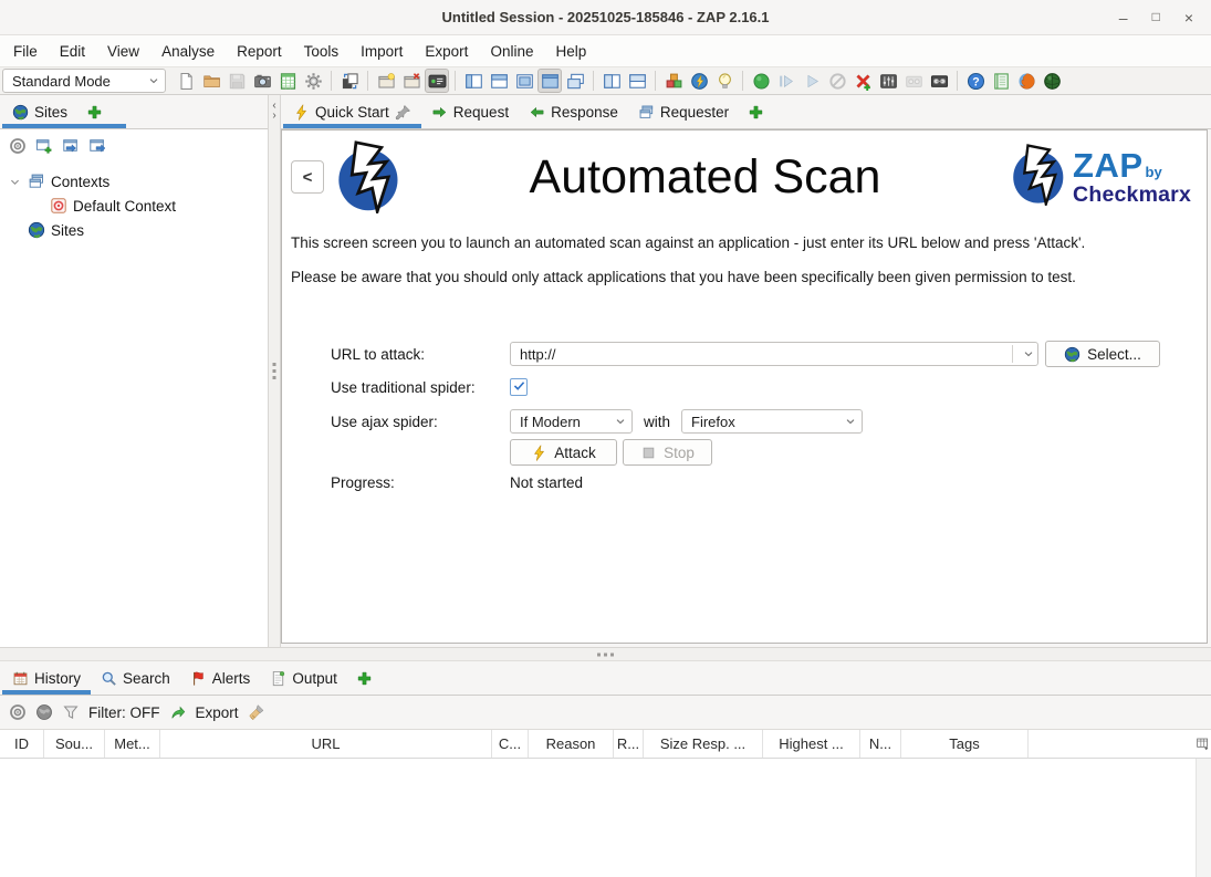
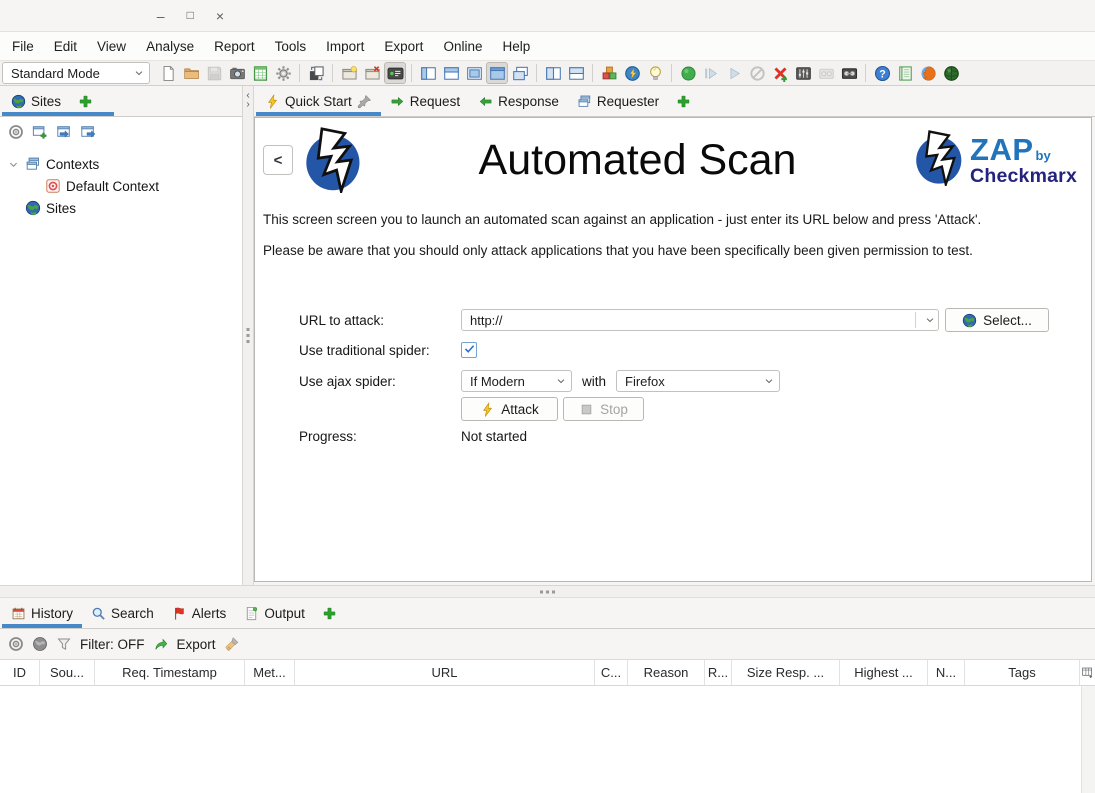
- Untitled Session - 20251025-185846 - ZAP 2.16.1
  –
  □
  ×
  File
  Edit
  View
  Analyse
  Report
  Tools
  Import
  Export
  Online
  Help
  Standard Mode
  ?
  Sites
  Contexts
  Default Context
  Sites
  ‹
  ›
  Quick Start
  Request
  Response
  Requester
  <
  Automated Scan
  ZAP
  by
  Checkmarx
  This screen screen you to launch an automated scan against an application - just enter its URL below and press 'Attack'.
  Please be aware that you should only attack applications that you have been specifically been given permission to test.
  URL to attack:
  http://
  Select...
  Use traditional spider:
  Use ajax spider:
  If Modern
  with
  Firefox
  Attack
  Stop
  Progress:
  Not started
  History
  Search
  Alerts
  Output
  Filter: OFF
  Export
  ID
  Sou...
+ Req. Timestamp
  Met...
  URL
  C...
  Reason
  R...
  Size Resp. ...
  Highest ...
  N...
  Tags
